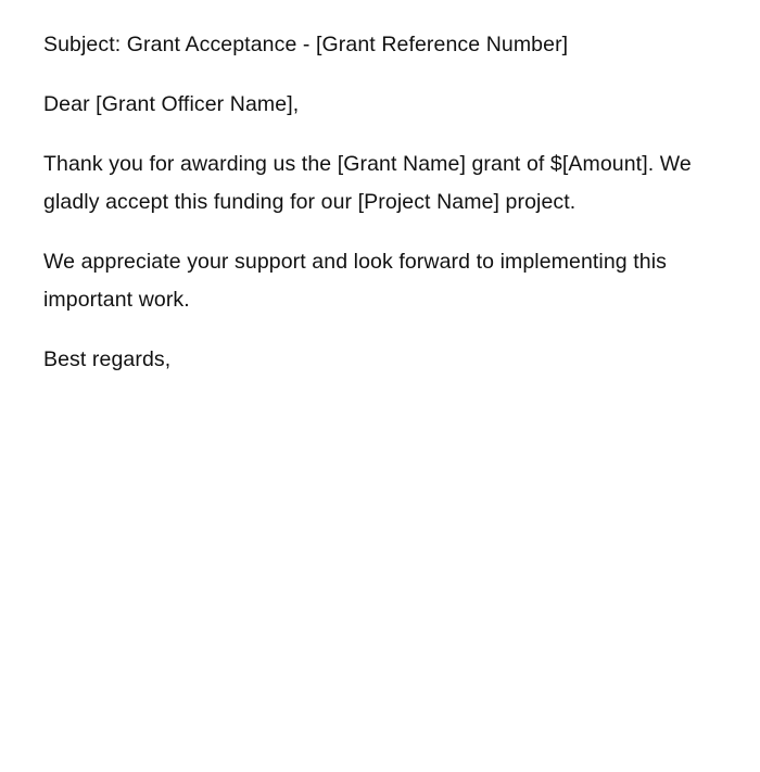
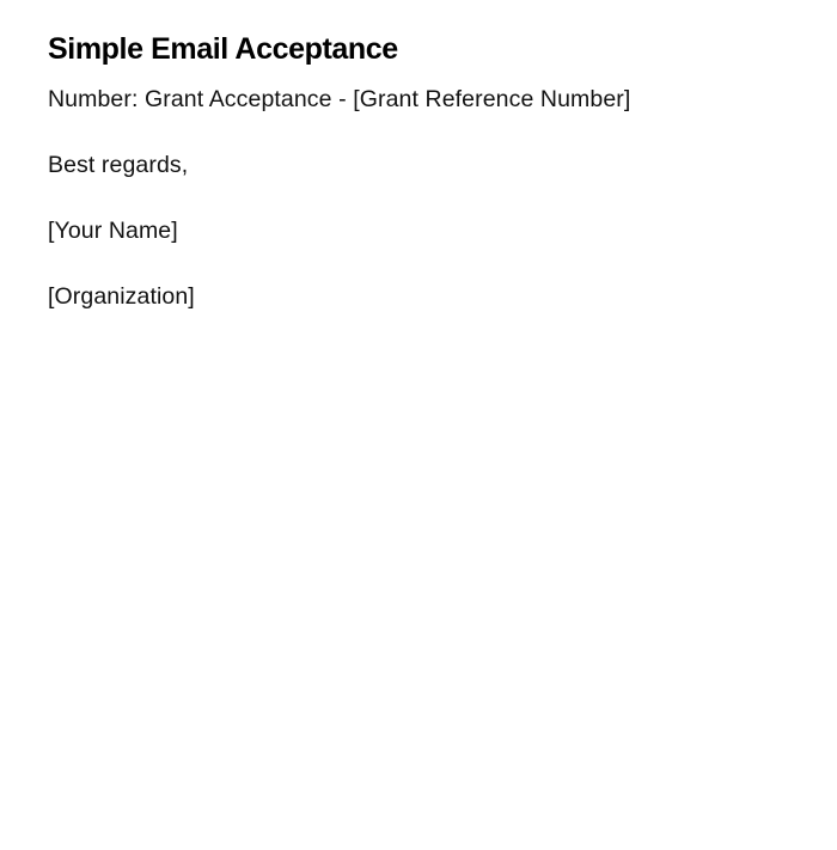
+ Simple Email Acceptance
- Subject: Grant Acceptance - [Grant Reference Number]
+ Number: Grant Acceptance - [Grant Reference Number]
- Dear [Grant Officer Name],
- Thank you for awarding us the [Grant Name] grant of $[Amount]. We gladly accept this funding for our [Project Name] project.
- We appreciate your support and look forward to implementing this important work.
  Best regards,
+ [Your Name]
+ [Organization]
